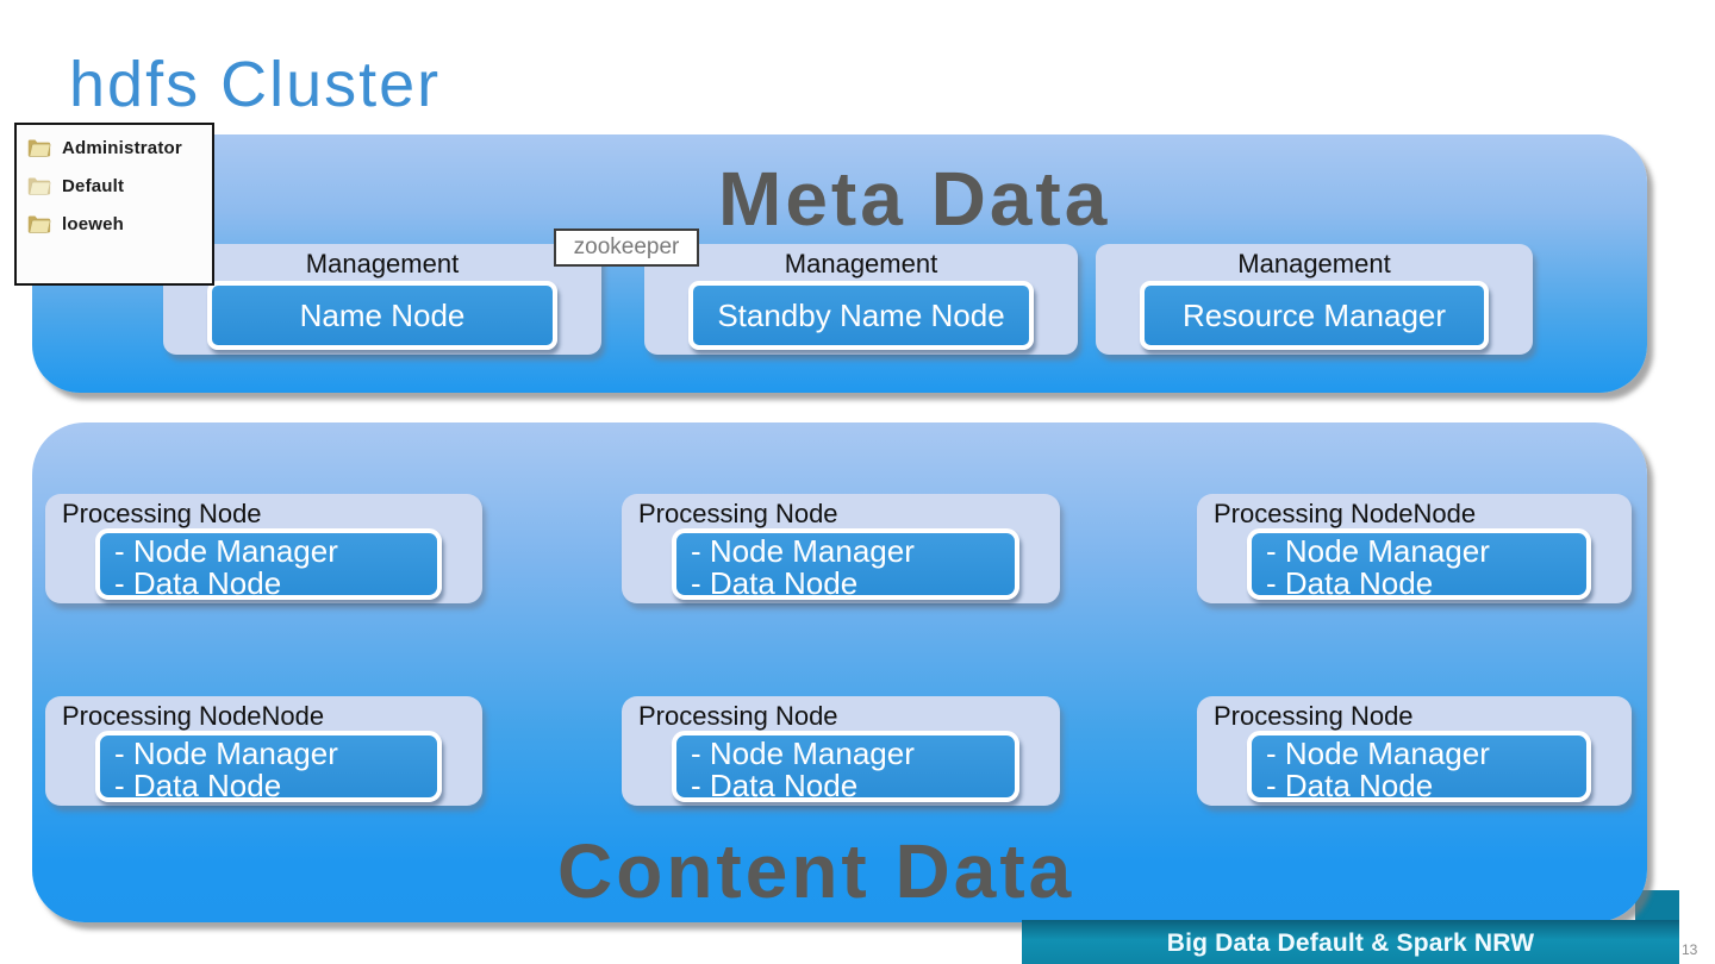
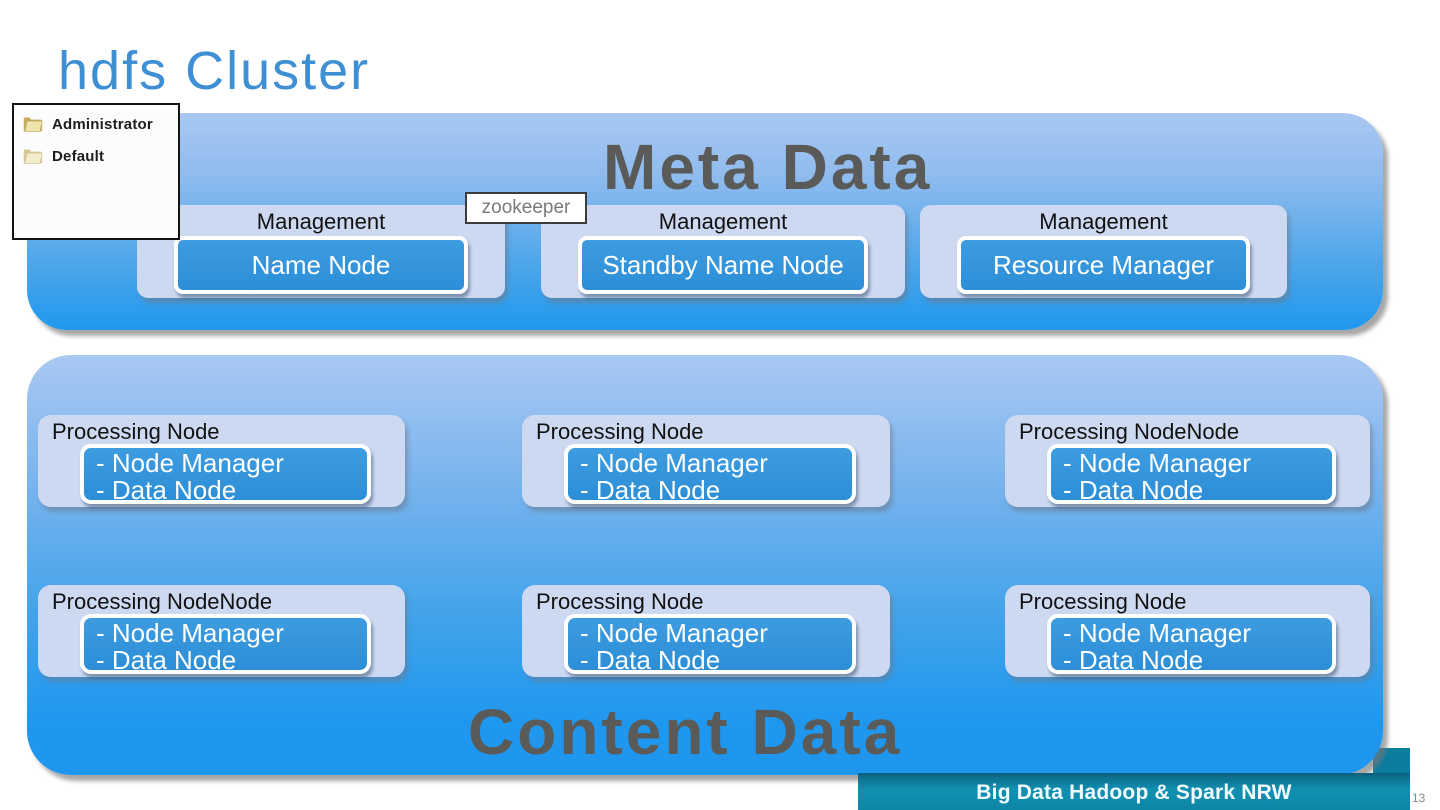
  hdfs Cluster
  Administrator
  Default
- loeweh
  Meta Data
  Management
  Name Node
  Management
  Standby Name Node
  Management
  Resource Manager
  zookeeper
  Processing Node
  - Node Manager
  - Data Node
  Processing Node
  - Node Manager
  - Data Node
  Processing NodeNode
  - Node Manager
  - Data Node
  Processing NodeNode
  - Node Manager
  - Data Node
  Processing Node
  - Node Manager
  - Data Node
  Processing Node
  - Node Manager
  - Data Node
  Content Data
- Big Data Default & Spark NRW
+ Big Data Hadoop & Spark NRW
  13
